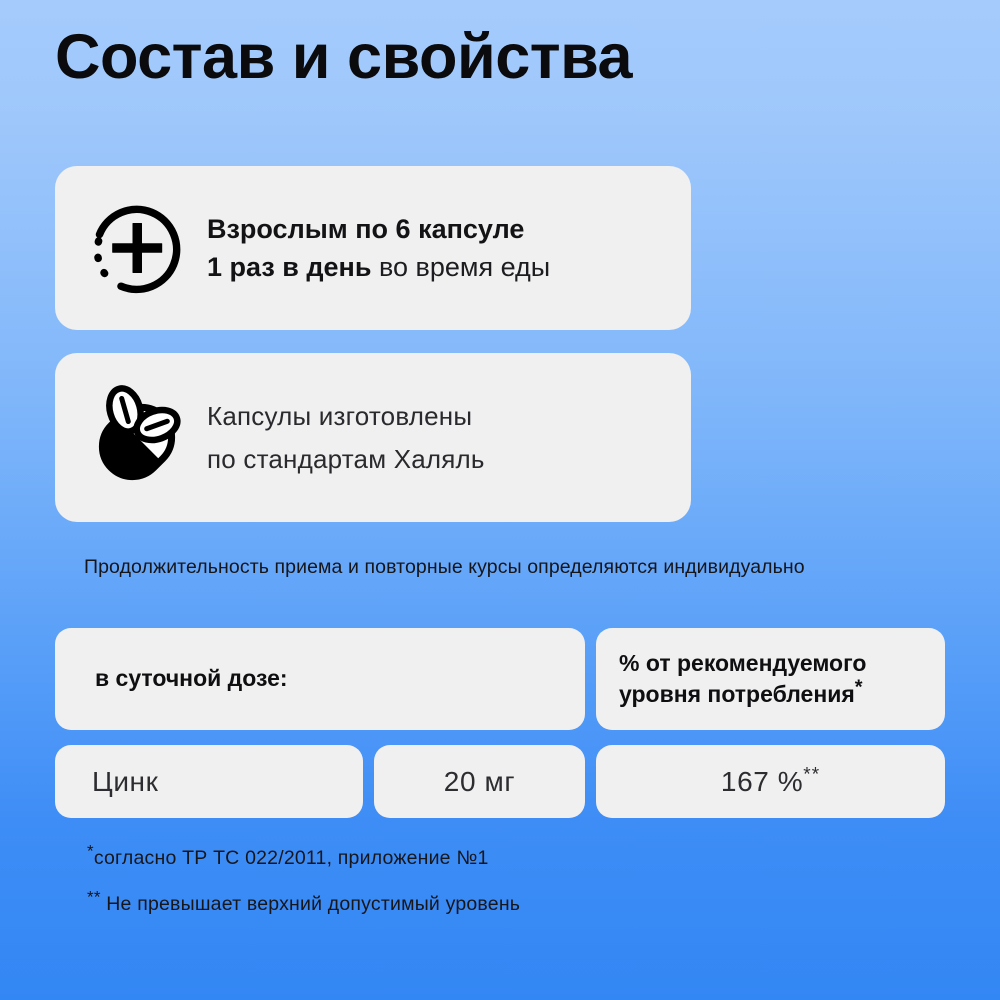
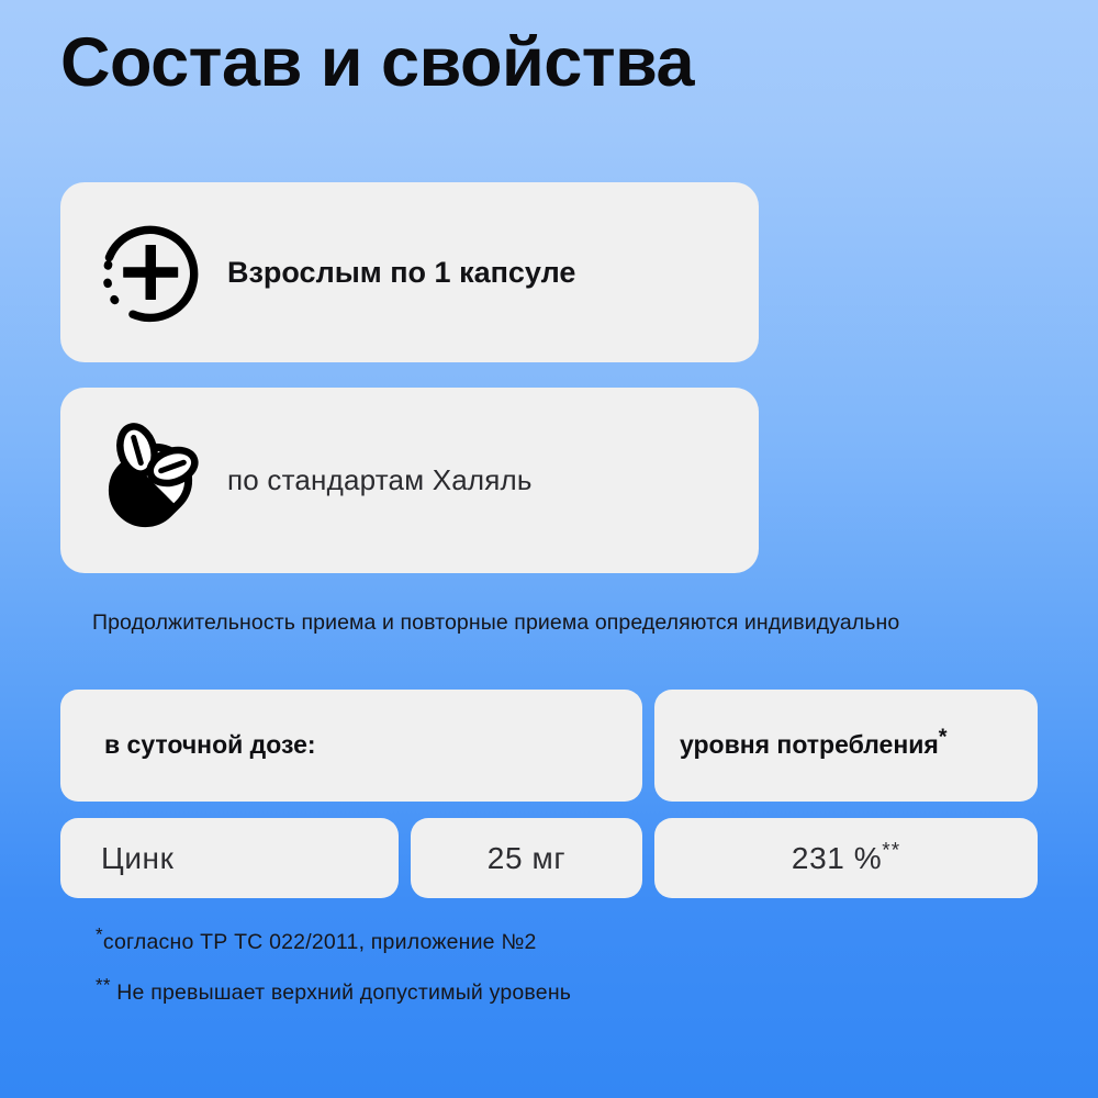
  Состав и свойства
- Взрослым по 6 капсуле
+ Взрослым по 1 капсуле
- 1 раз в день во время еды
- Капсулы изготовлены
  по стандартам Халяль
- Продолжительность приема и повторные курсы определяются индивидуально
+ Продолжительность приема и повторные приема определяются индивидуально
  в суточной дозе:
- % от рекомендуемого
  уровня потребления*
  Цинк
- 20 мг
+ 25 мг
- 167 %**
+ 231 %**
- *согласно ТР ТС 022/2011, приложение №1
+ *согласно ТР ТС 022/2011, приложение №2
  ** Не превышает верхний допустимый уровень
